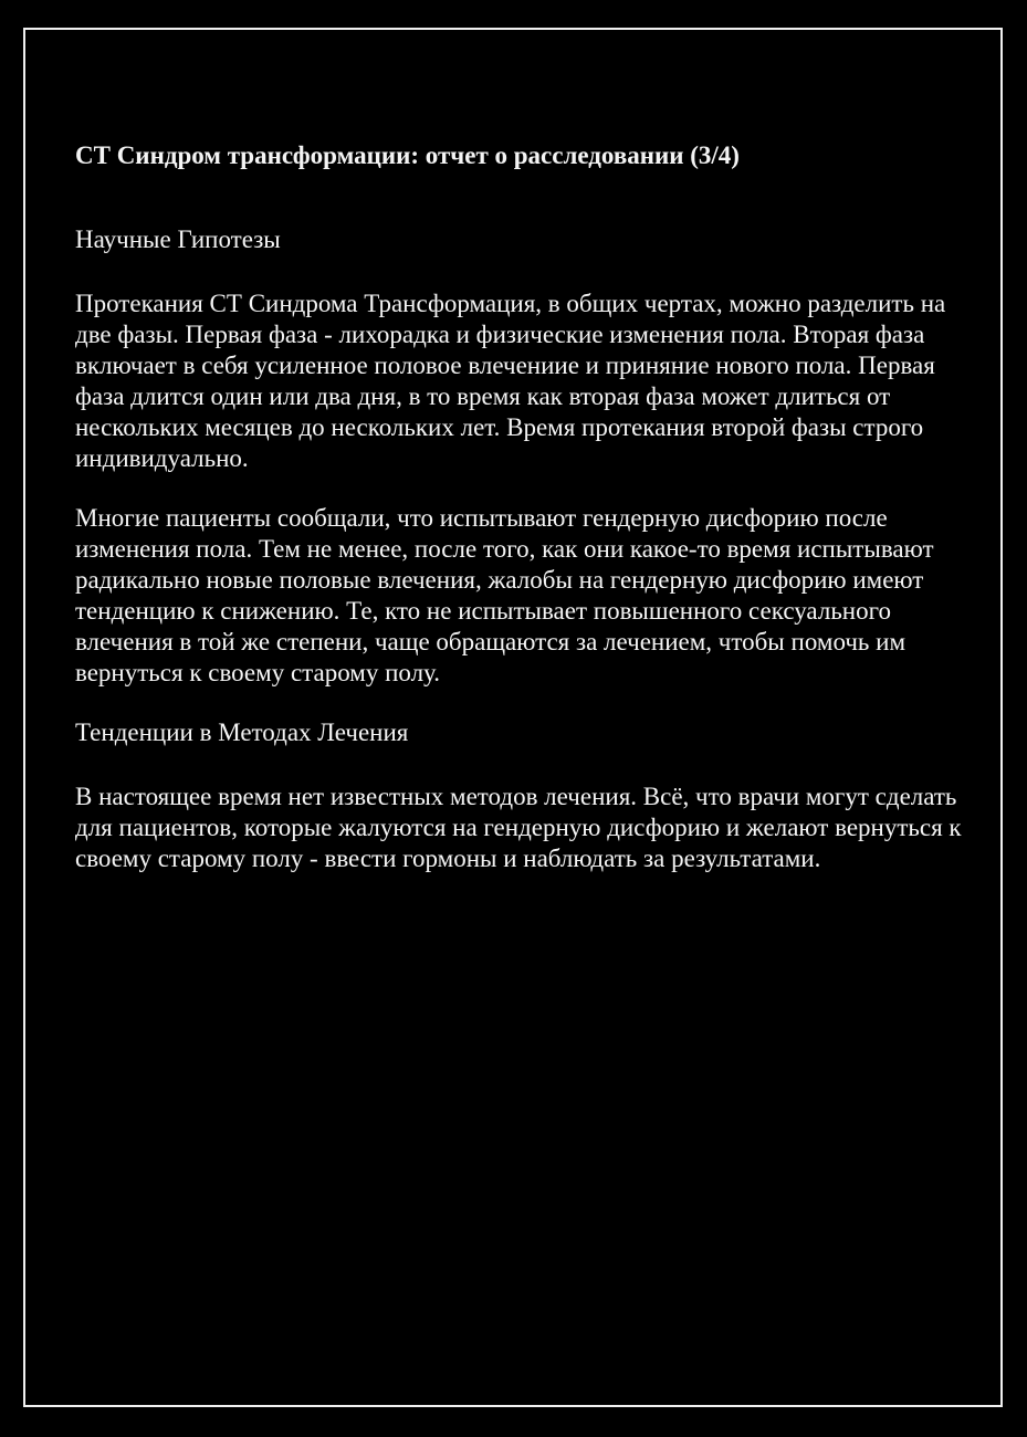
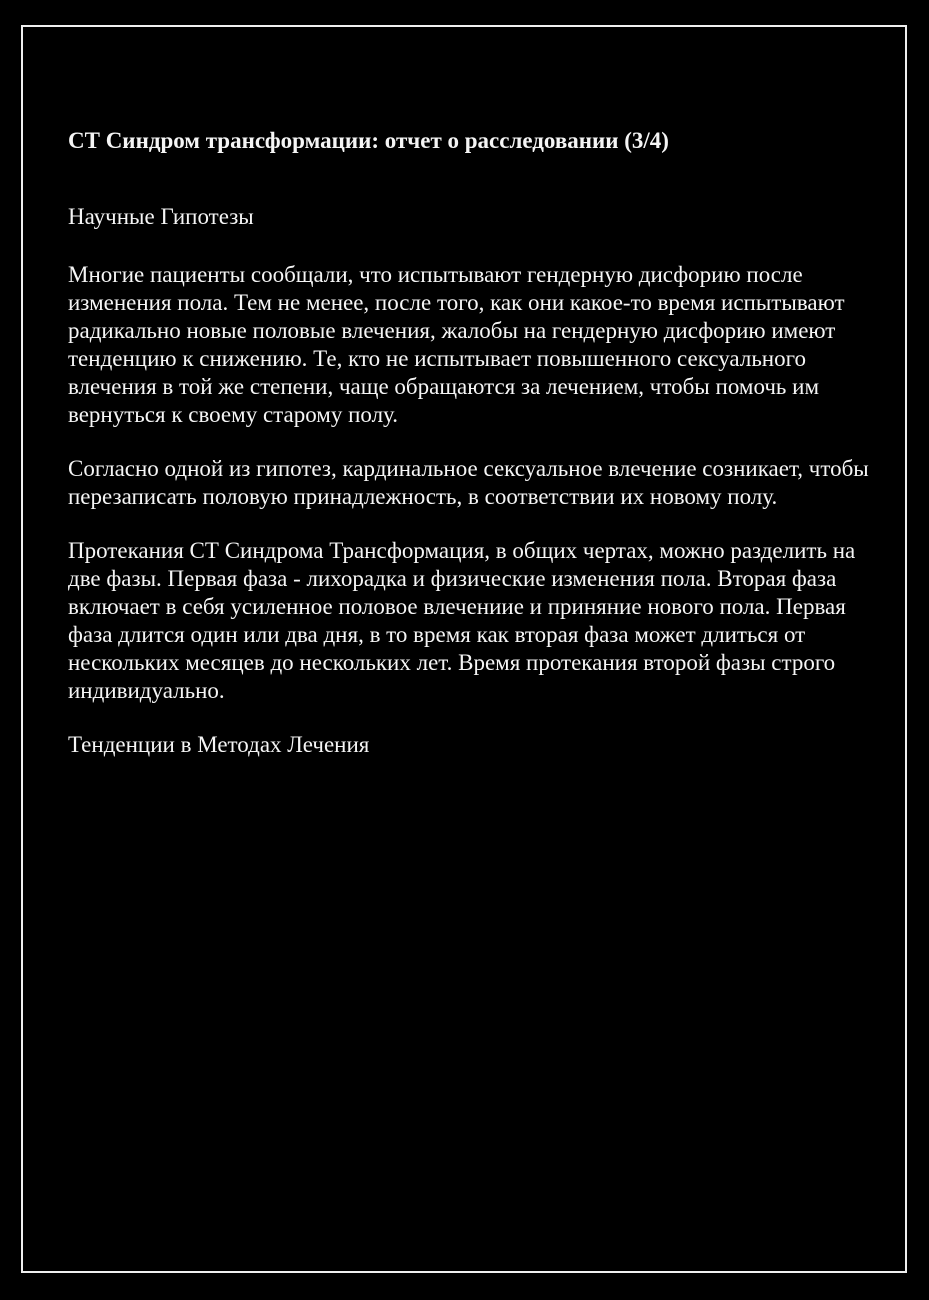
  СТ Синдром трансформации: отчет о расследовании (3/4)
  Научные Гипотезы
- Протекания СТ Синдрома Трансформация, в общих чертах, можно разделить на две фазы. Первая фаза - лихорадка и физические изменения пола. Вторая фаза включает в себя усиленное половое влечениие и приняние нового пола. Первая фаза длится один или два дня, в то время как вторая фаза может длиться от нескольких месяцев до нескольких лет. Время протекания второй фазы строго индивидуально.
+ Многие пациенты сообщали, что испытывают гендерную дисфорию после изменения пола. Тем не менее, после того, как они какое-то время испытывают радикально новые половые влечения, жалобы на гендерную дисфорию имеют тенденцию к снижению. Те, кто не испытывает повышенного сексуального влечения в той же степени, чаще обращаются за лечением, чтобы помочь им вернуться к своему старому полу.
+ Согласно одной из гипотез, кардинальное сексуальное влечение созникает, чтобы перезаписать половую принадлежность, в соответствии их новому полу.
- Многие пациенты сообщали, что испытывают гендерную дисфорию после изменения пола. Тем не менее, после того, как они какое-то время испытывают радикально новые половые влечения, жалобы на гендерную дисфорию имеют тенденцию к снижению. Те, кто не испытывает повышенного сексуального влечения в той же степени, чаще обращаются за лечением, чтобы помочь им вернуться к своему старому полу.
+ Протекания СТ Синдрома Трансформация, в общих чертах, можно разделить на две фазы. Первая фаза - лихорадка и физические изменения пола. Вторая фаза включает в себя усиленное половое влечениие и приняние нового пола. Первая фаза длится один или два дня, в то время как вторая фаза может длиться от нескольких месяцев до нескольких лет. Время протекания второй фазы строго индивидуально.
  Тенденции в Методах Лечения
- В настоящее время нет известных методов лечения. Всё, что врачи могут сделать для пациентов, которые жалуются на гендерную дисфорию и желают вернуться к своему старому полу - ввести гормоны и наблюдать за результатами.
